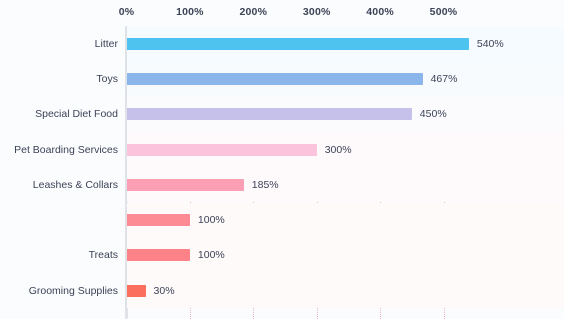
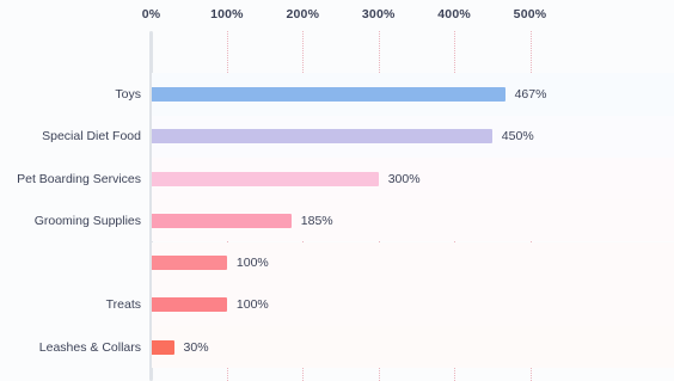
  0%
  100%
  200%
  300%
  400%
  500%
- Litter
- 540%
  Toys
  467%
  Special Diet Food
  450%
  Pet Boarding Services
  300%
- Leashes & Collars
+ Grooming Supplies
  185%
  100%
  Treats
  100%
- Grooming Supplies
+ Leashes & Collars
  30%
